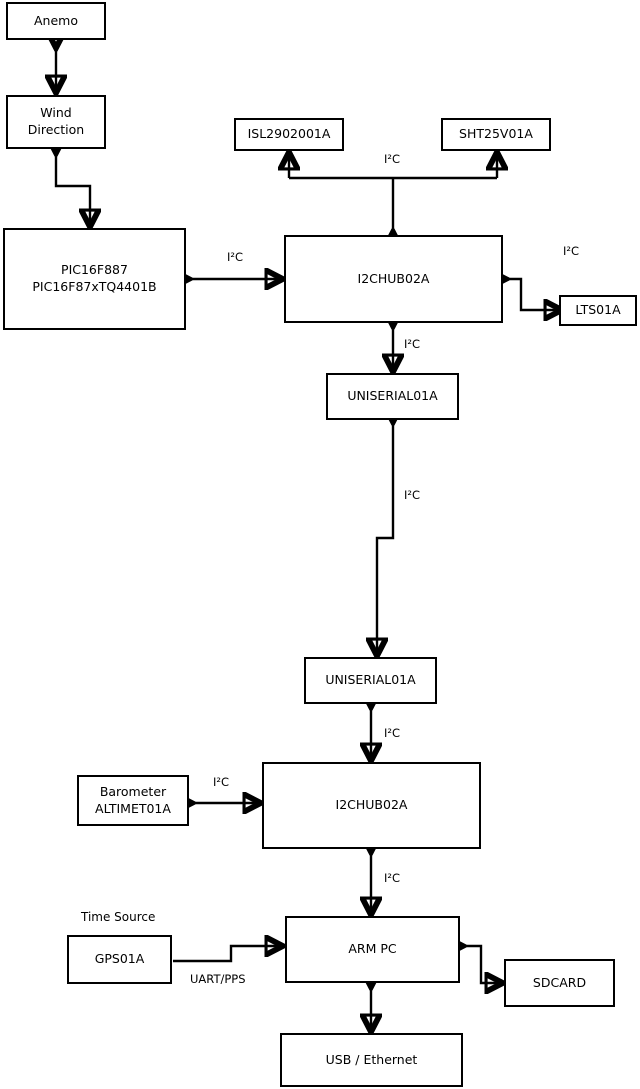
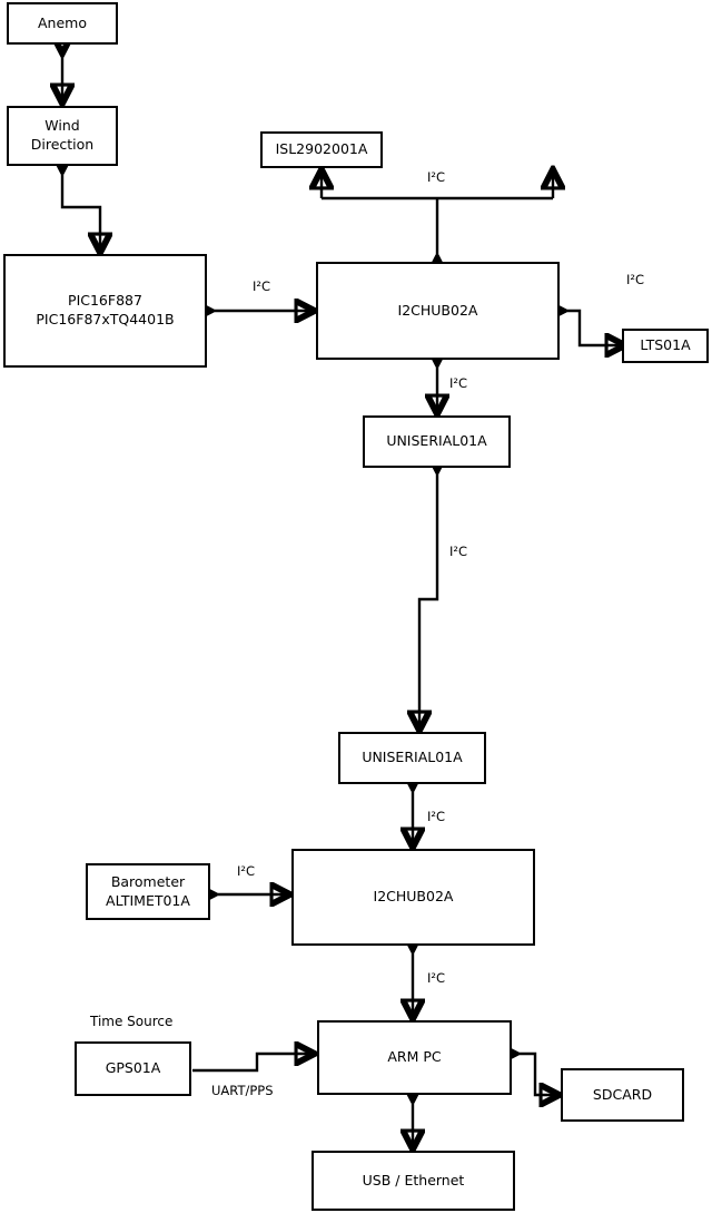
  Anemo
  Wind
  Direction
  PIC16F887
  PIC16F87xTQ4401B
  ISL2902001A
- SHT25V01A
  I2CHUB02A
  LTS01A
  UNISERIAL01A
  UNISERIAL01A
  I2CHUB02A
  Barometer
  ALTIMET01A
  GPS01A
  ARM PC
  SDCARD
  USB / Ethernet
  I²C
  I²C
  I²C
  I²C
  I²C
  I²C
  I²C
  I²C
  UART/PPS
  Time Source
